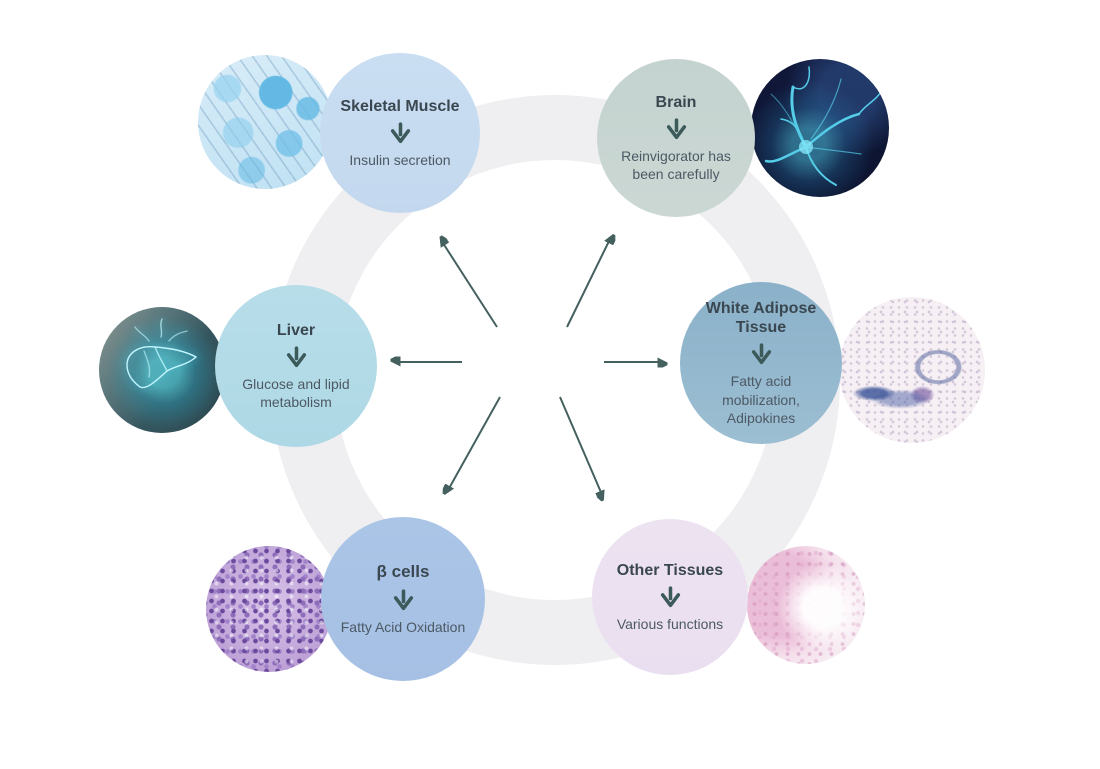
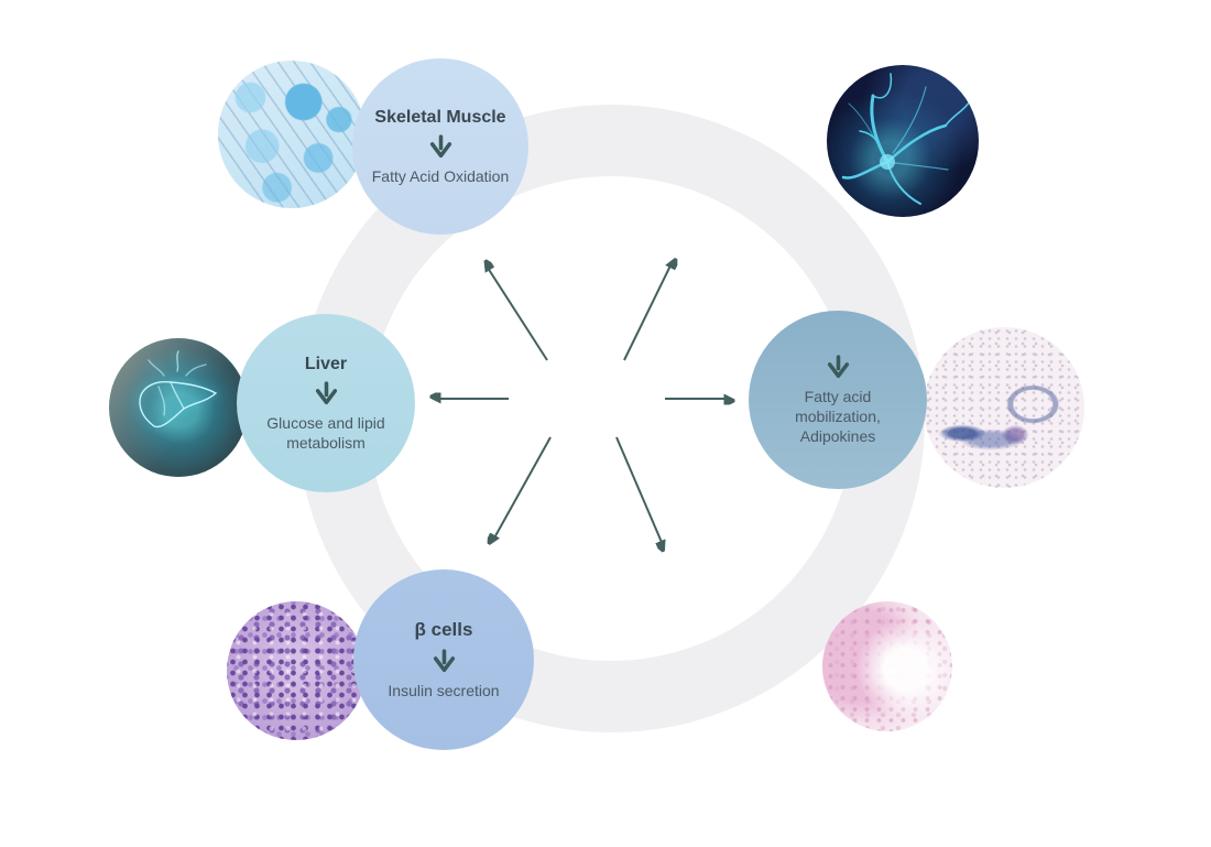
  Skeletal Muscle
- Insulin secretion
+ Fatty Acid Oxidation
- Brain
- Reinvigorator has been carefully
  Liver
  Glucose and lipid metabolism
- White Adipose Tissue
  Fatty acid mobilization, Adipokines
  β cells
- Fatty Acid Oxidation
+ Insulin secretion
- Other Tissues
- Various functions
